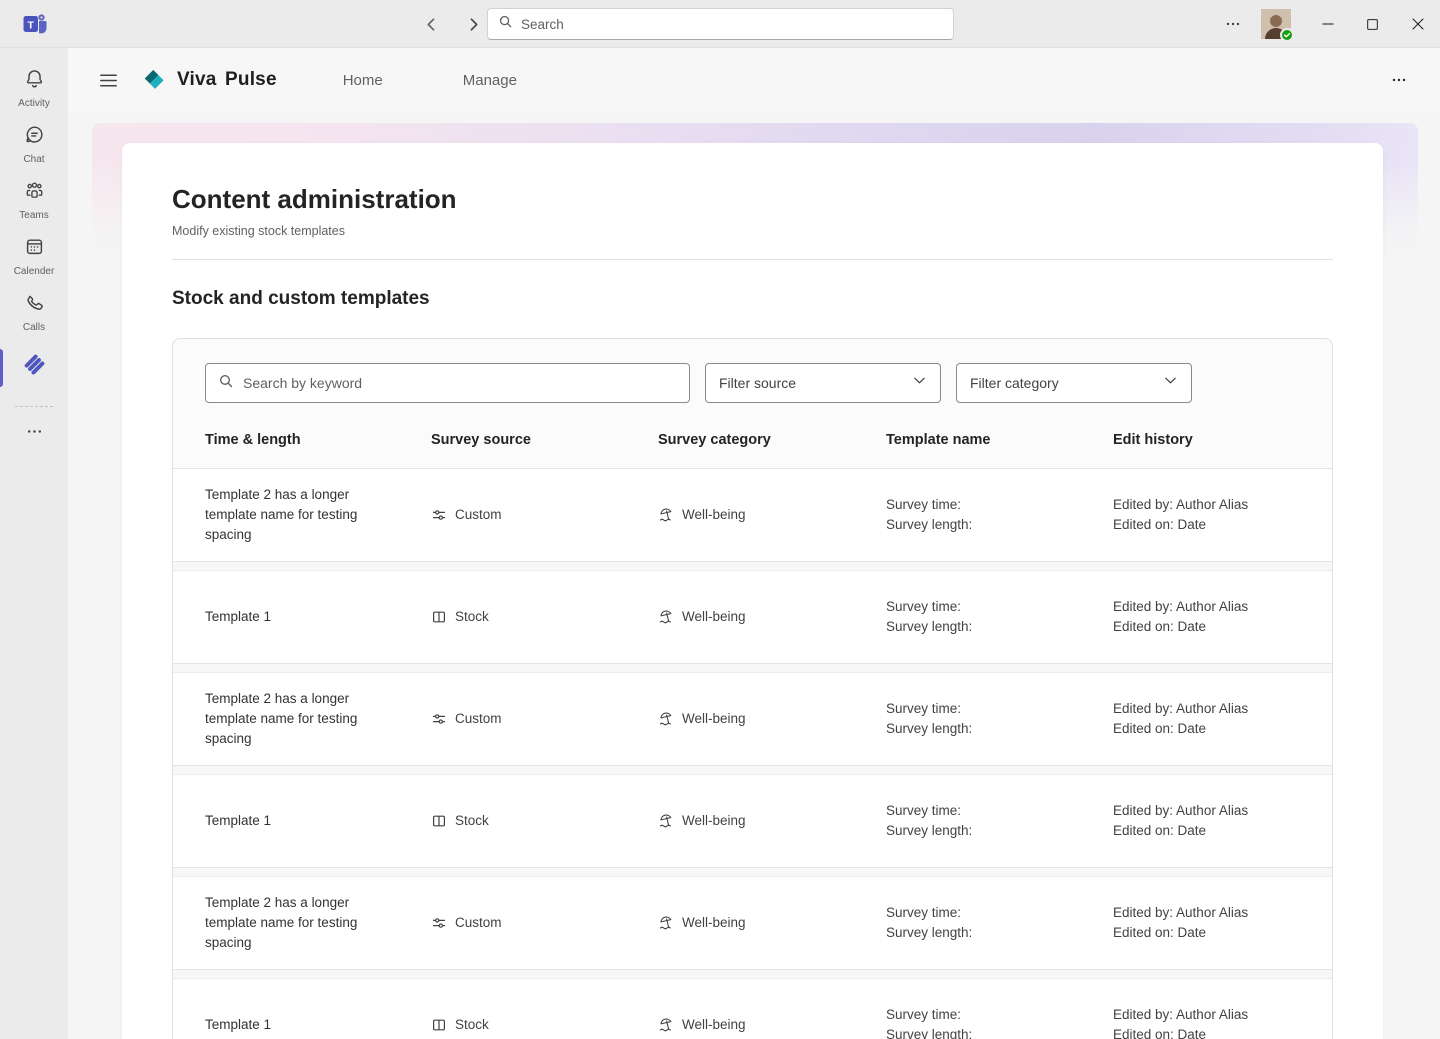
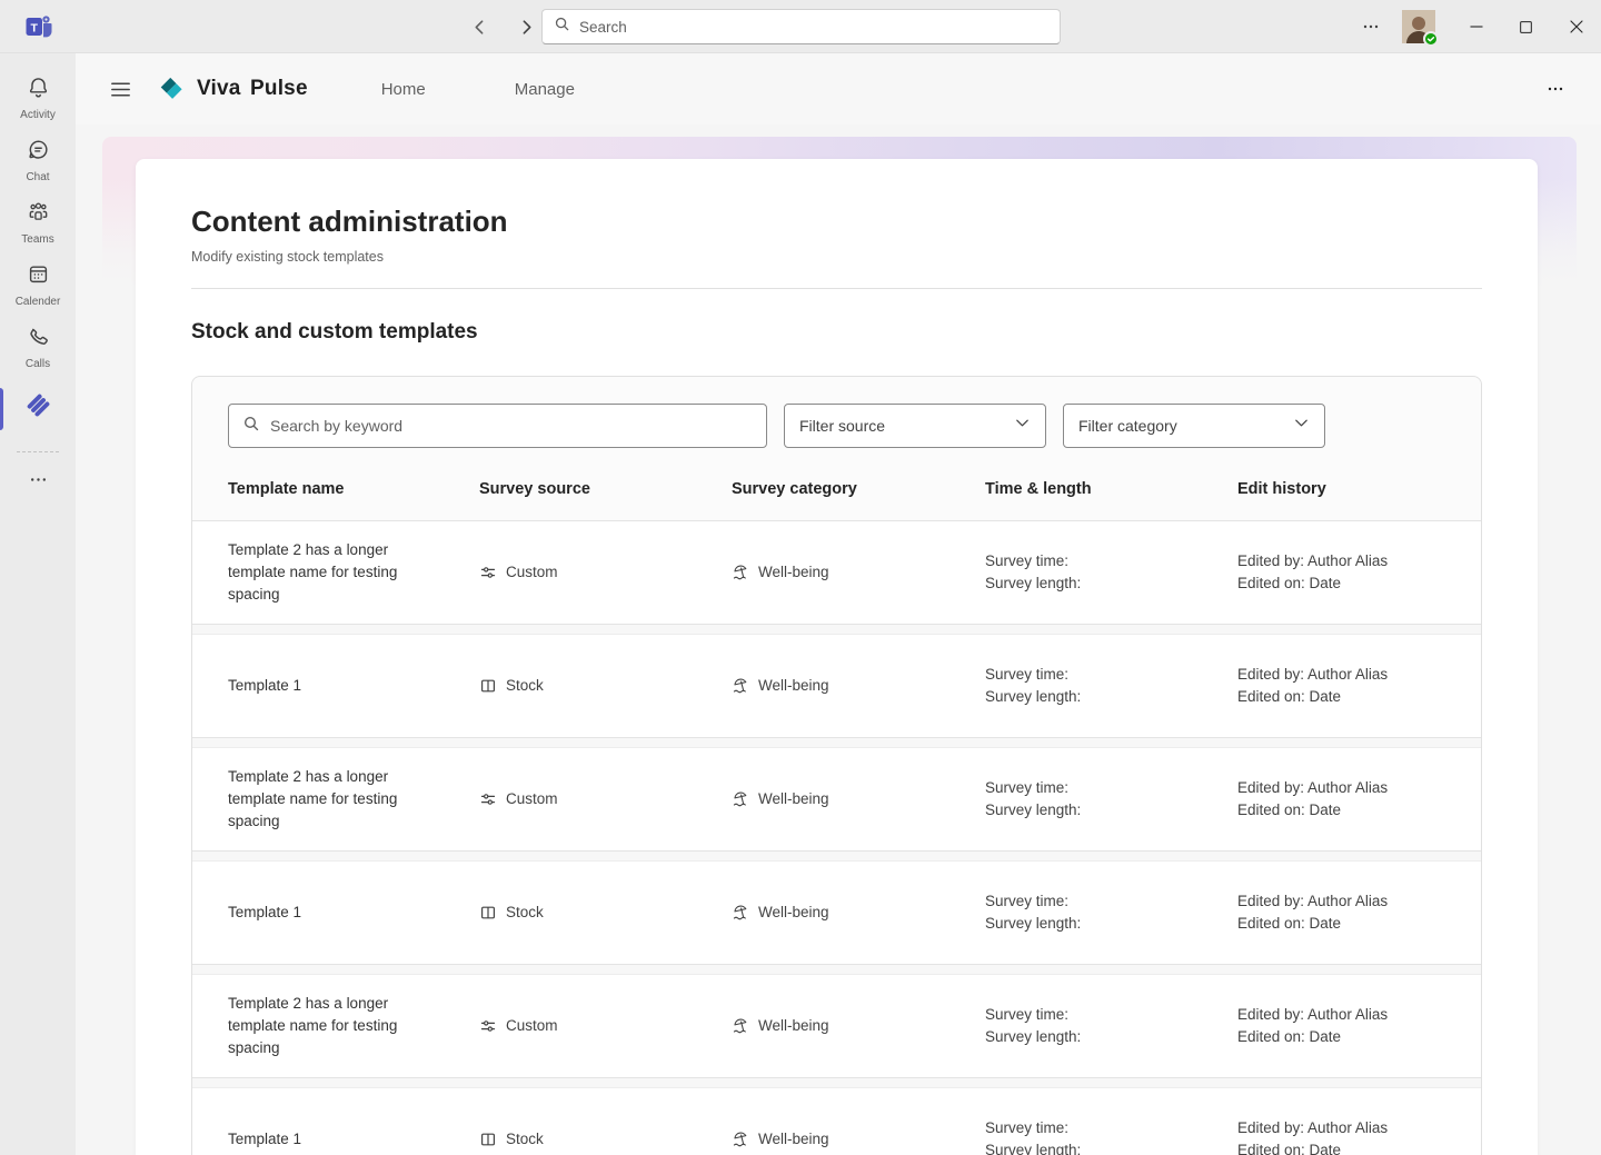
  T
  Search
  Activity
  Chat
  Teams
  Calender
  Calls
  Viva Pulse
  Home
  Manage
  Content administration
  Modify existing stock templates
  Stock and custom templates
  Search by keyword
  Filter source
  Filter category
- Time & length
+ Template name
  Survey source
  Survey category
- Template name
+ Time & length
  Edit history
  Template 2 has a longer template name for testing spacing
  Custom
  Well-being
  Survey time:
  Survey length:
  Edited by: Author Alias
  Edited on: Date
  Template 1
  Stock
  Well-being
  Survey time:
  Survey length:
  Edited by: Author Alias
  Edited on: Date
  Template 2 has a longer template name for testing spacing
  Custom
  Well-being
  Survey time:
  Survey length:
  Edited by: Author Alias
  Edited on: Date
  Template 1
  Stock
  Well-being
  Survey time:
  Survey length:
  Edited by: Author Alias
  Edited on: Date
  Template 2 has a longer template name for testing spacing
  Custom
  Well-being
  Survey time:
  Survey length:
  Edited by: Author Alias
  Edited on: Date
  Template 1
  Stock
  Well-being
  Survey time:
  Survey length:
  Edited by: Author Alias
  Edited on: Date
